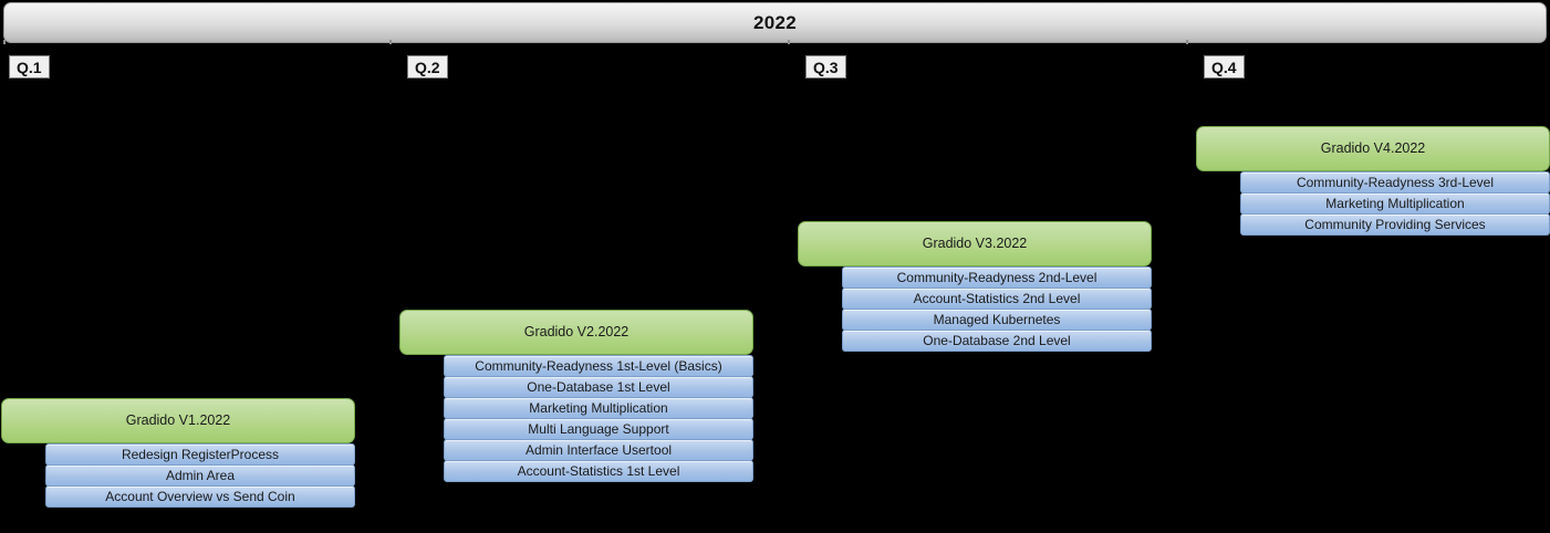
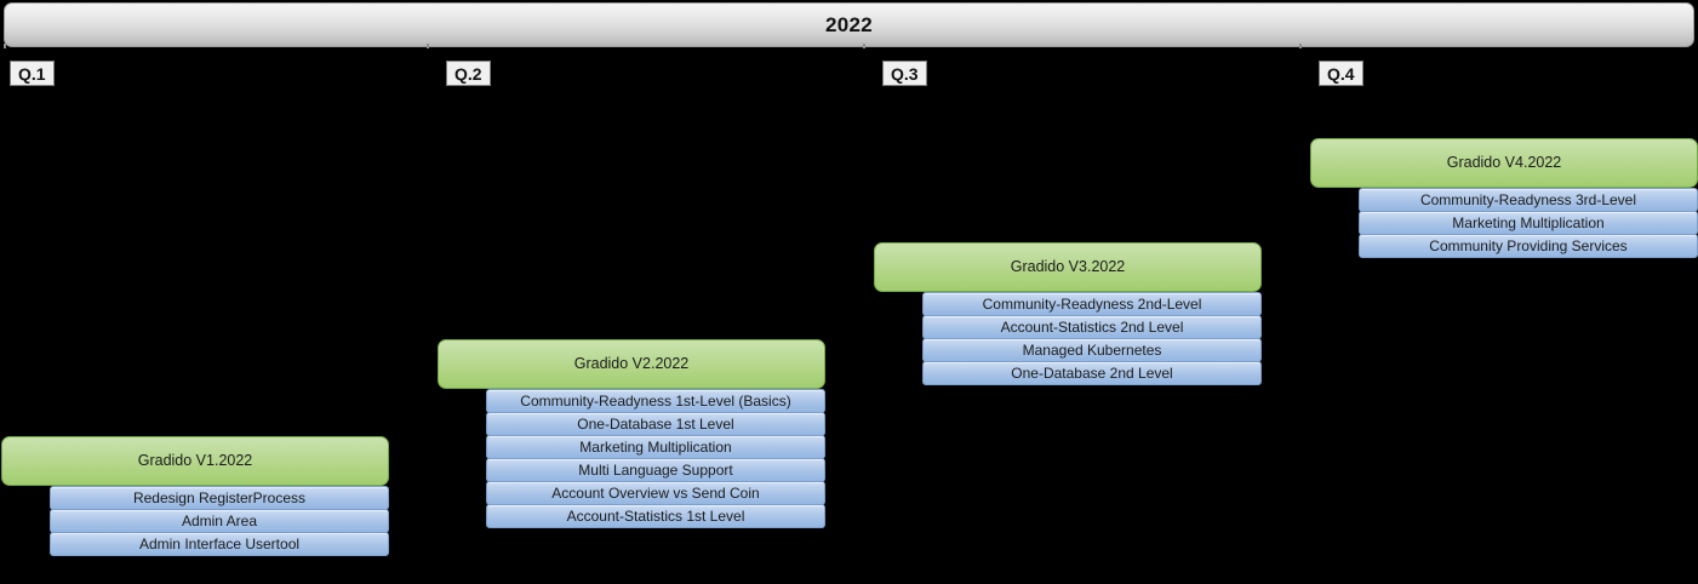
  2022
  Q.1
  Q.2
  Q.3
  Q.4
  Gradido V4.2022
  Community-Readyness 3rd-Level
  Marketing Multiplication
  Community Providing Services
  Gradido V3.2022
  Community-Readyness 2nd-Level
  Account-Statistics 2nd Level
  Managed Kubernetes
  One-Database 2nd Level
  Gradido V2.2022
  Community-Readyness 1st-Level (Basics)
  One-Database 1st Level
  Marketing Multiplication
  Multi Language Support
- Admin Interface Usertool
+ Account Overview vs Send Coin
  Account-Statistics 1st Level
  Gradido V1.2022
  Redesign RegisterProcess
  Admin Area
- Account Overview vs Send Coin
+ Admin Interface Usertool
